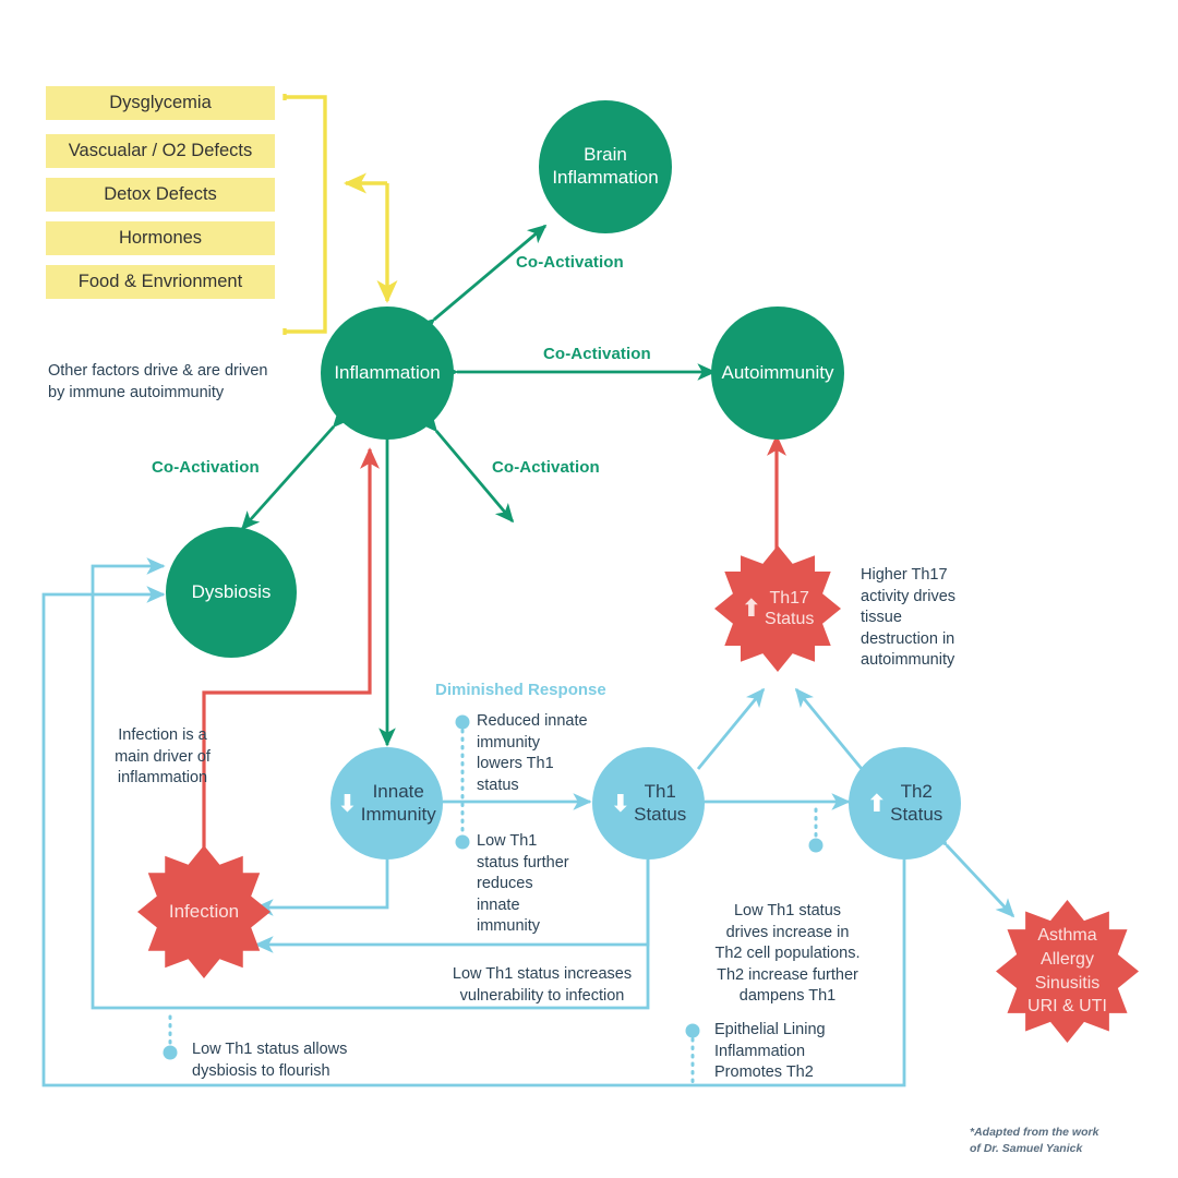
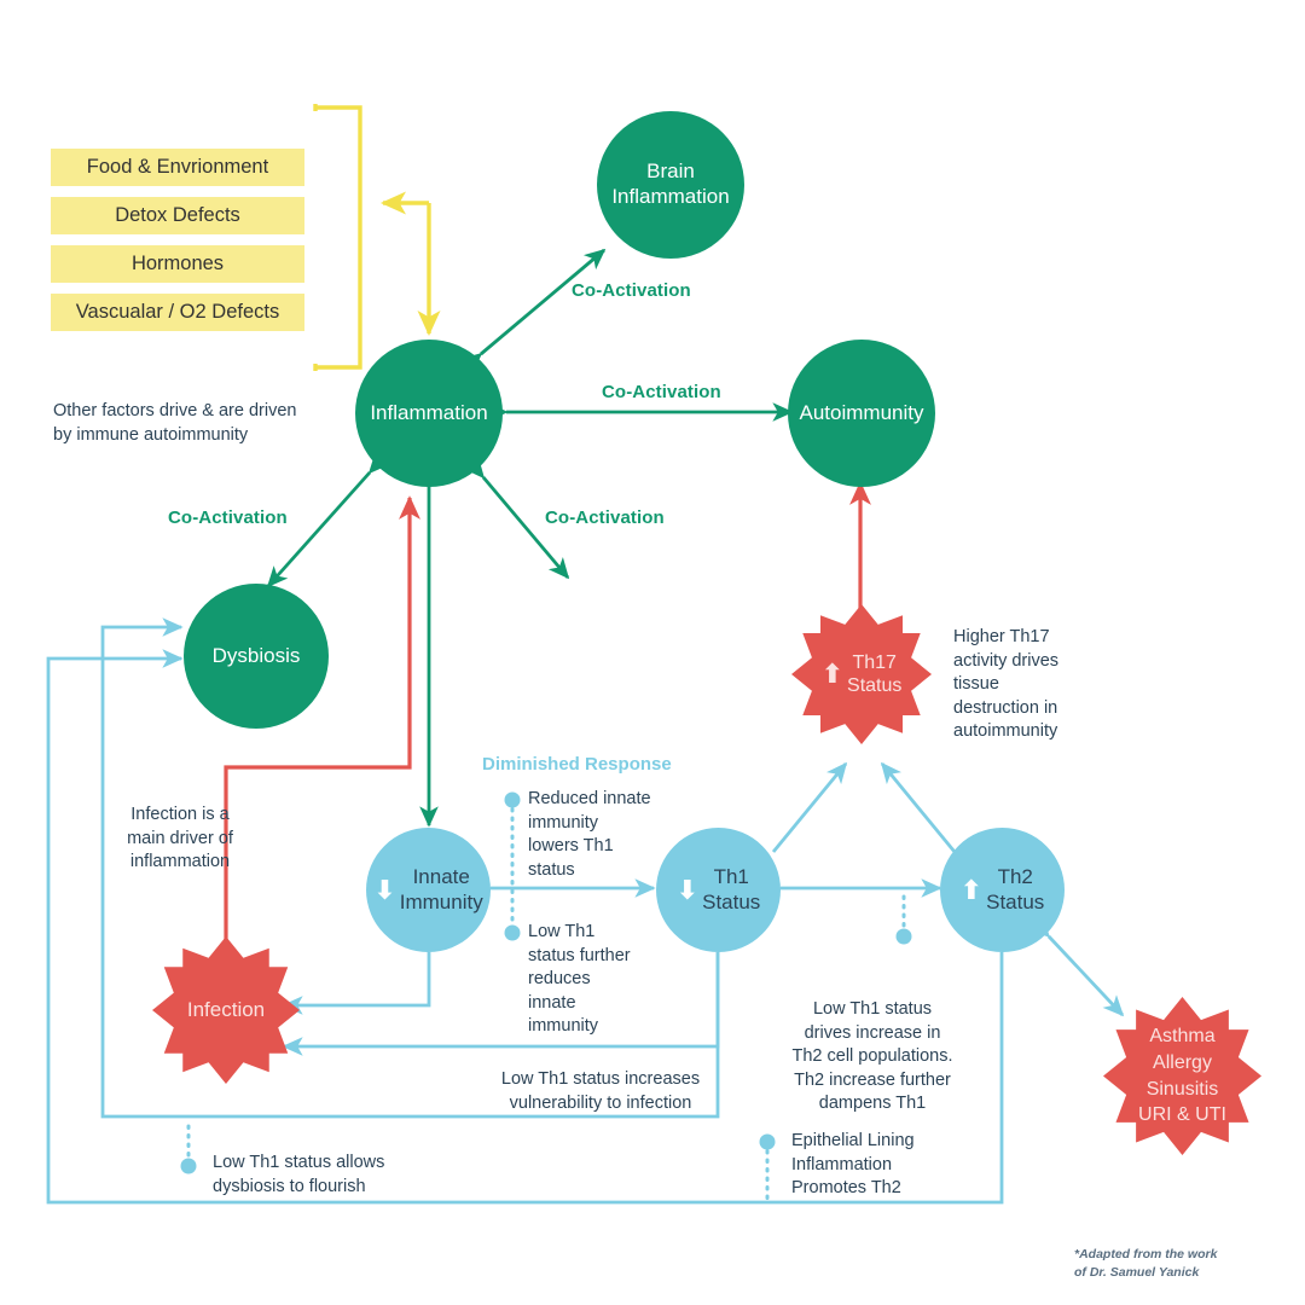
- Dysglycemia
- Vascualar / O2 Defects
+ Food & Envrionment
  Detox Defects
  Hormones
- Food & Envrionment
+ Vascualar / O2 Defects
  Other factors drive & are driven by immune autoimmunity
  Brain
  Inflammation
  Inflammation
  Autoimmunity
  Dysbiosis
  ⬇
  Innate
  Immunity
  ⬇
  Th1
  Status
  ⬆
  Th2
  Status
  ⬆
  Th17
  Status
  Infection
  Asthma
  Allergy
  Sinusitis
  URI & UTI
  Co-Activation
  Co-Activation
  Co-Activation
  Co-Activation
  Diminished Response
  Infection is a
  main driver of
  inflammation
  Higher Th17
  activity drives
  tissue
  destruction in
  autoimmunity
  Reduced innate
  immunity
  lowers Th1
  status
  Low Th1
  status further
  reduces
  innate
  immunity
  Low Th1 status
  drives increase in
  Th2 cell populations.
  Th2 increase further
  dampens Th1
  Low Th1 status increases
  vulnerability to infection
  Low Th1 status allows
  dysbiosis to flourish
  Epithelial Lining
  Inflammation
  Promotes Th2
  *Adapted from the work
  of Dr. Samuel Yanick
